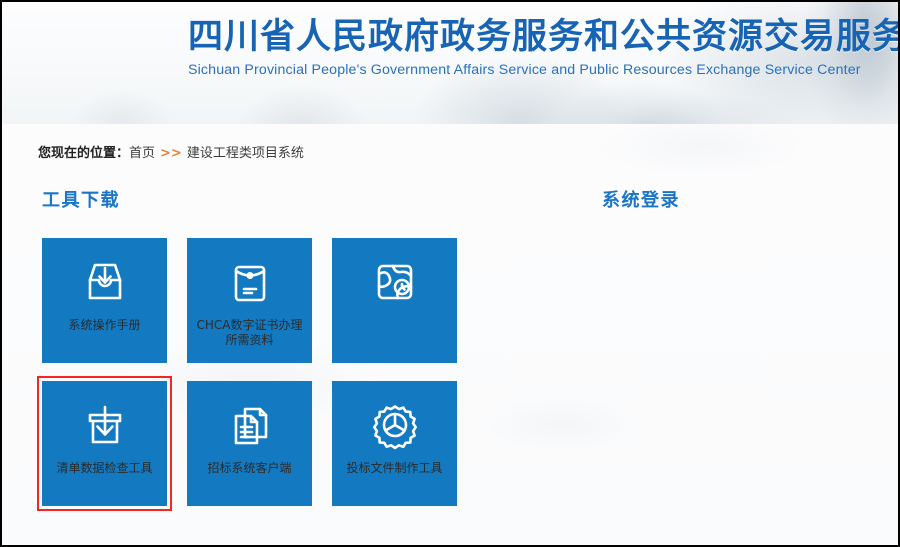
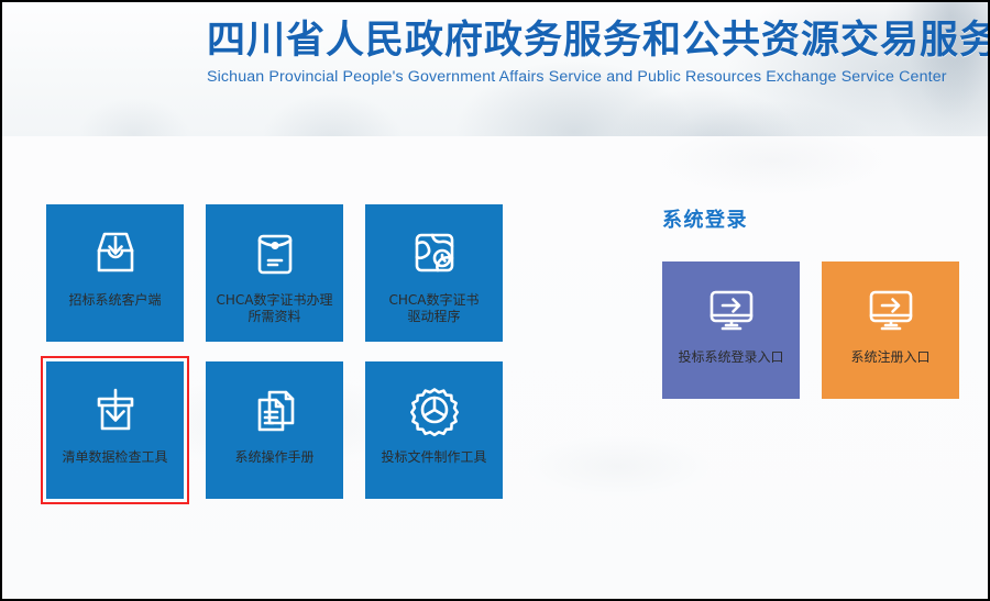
  四川省人民政府政务服务和公共资源交易服务
  Sichuan Provincial People's Government Affairs Service and Public Resources Exchange Service Center
- 您现在的位置：首页 >> 建设工程类项目系统
- 工具下载
- 系统操作手册
+ 招标系统客户端
  CHCA数字证书办理
  所需资料
+ CHCA数字证书
+ 驱动程序
  清单数据检查工具
- 招标系统客户端
+ 系统操作手册
  投标文件制作工具
  系统登录
+ 投标系统登录入口
+ 系统注册入口
